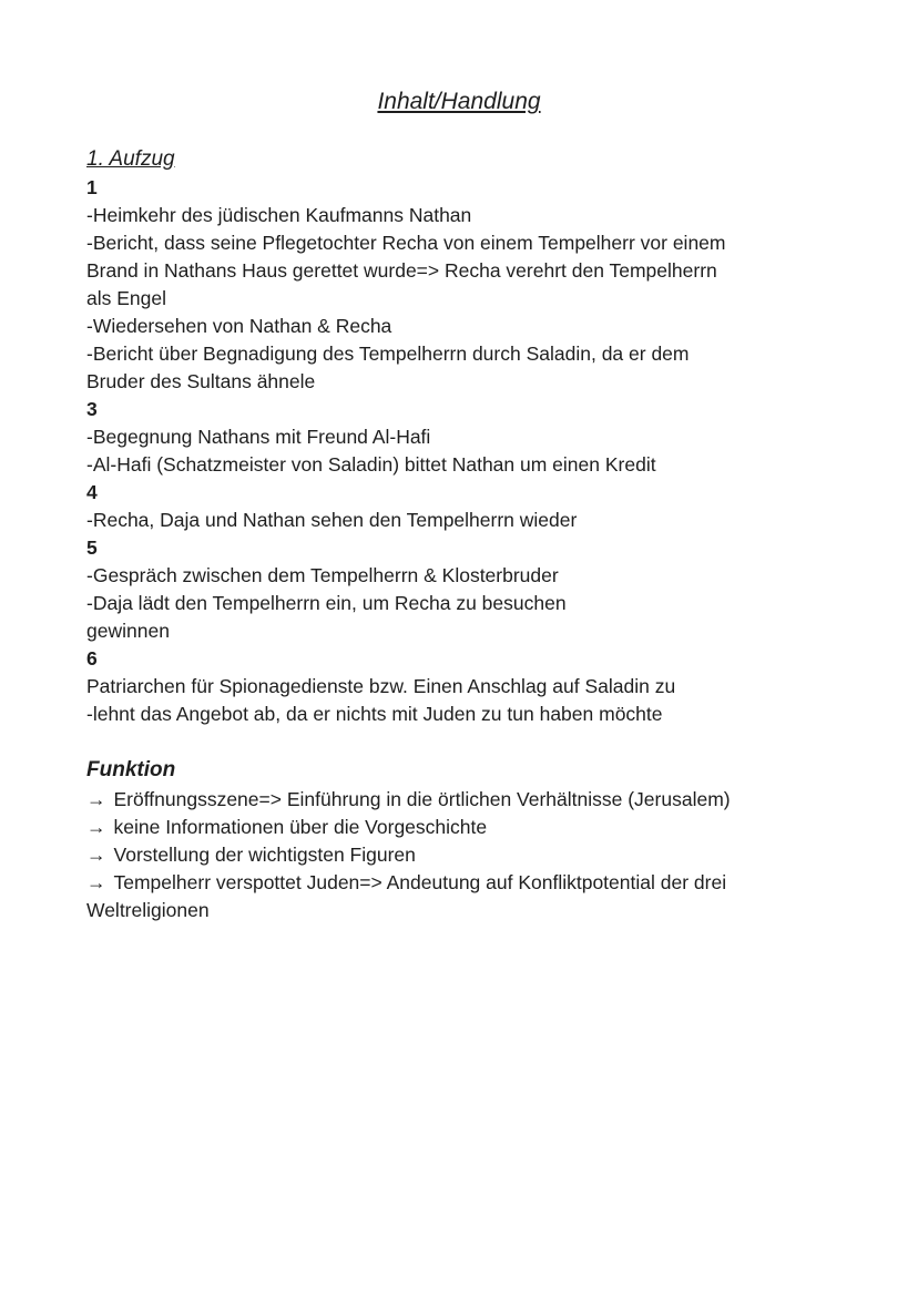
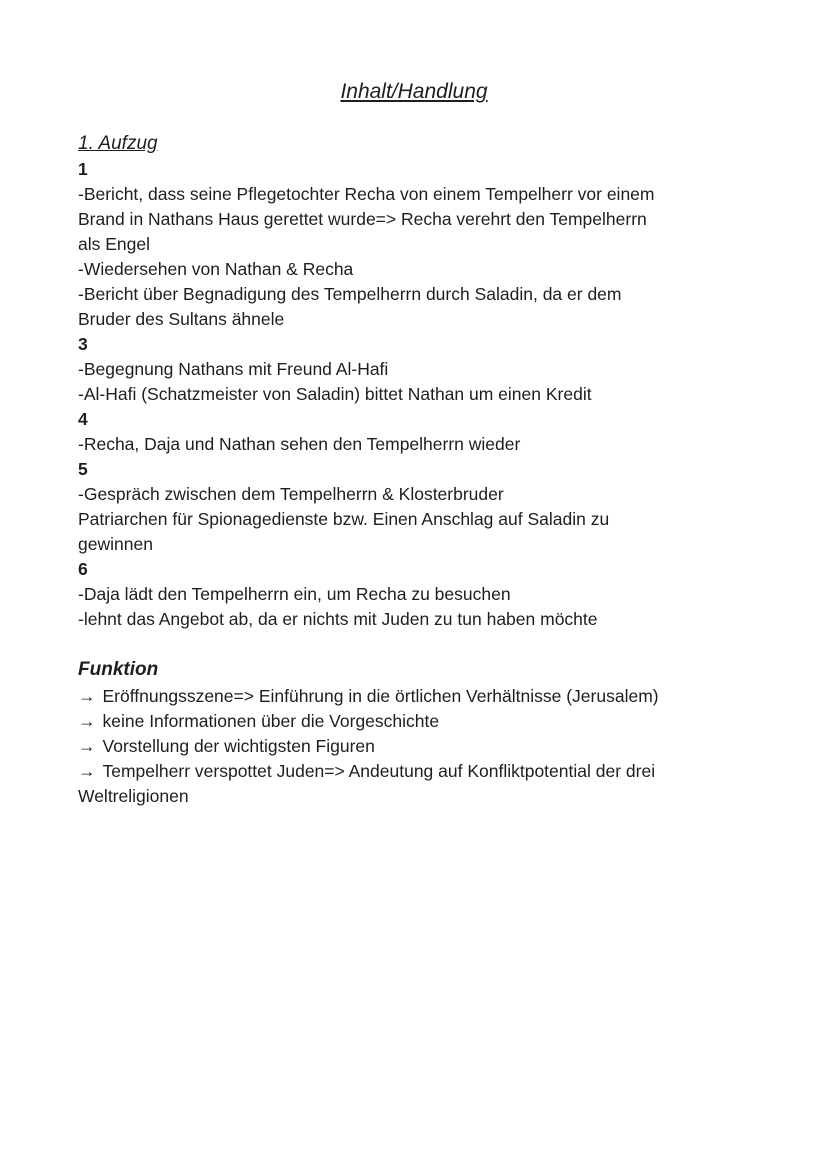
  Inhalt/Handlung
  1. Aufzug
  1
- -Heimkehr des jüdischen Kaufmanns Nathan
  -Bericht, dass seine Pflegetochter Recha von einem Tempelherr vor einem
  Brand in Nathans Haus gerettet wurde=> Recha verehrt den Tempelherrn
  als Engel
  -Wiedersehen von Nathan & Recha
  -Bericht über Begnadigung des Tempelherrn durch Saladin, da er dem
  Bruder des Sultans ähnele
  3
  -Begegnung Nathans mit Freund Al-Hafi
  -Al-Hafi (Schatzmeister von Saladin) bittet Nathan um einen Kredit
  4
  -Recha, Daja und Nathan sehen den Tempelherrn wieder
  5
  -Gespräch zwischen dem Tempelherrn & Klosterbruder
- -Daja lädt den Tempelherrn ein, um Recha zu besuchen
+ Patriarchen für Spionagedienste bzw. Einen Anschlag auf Saladin zu
  gewinnen
  6
- Patriarchen für Spionagedienste bzw. Einen Anschlag auf Saladin zu
+ -Daja lädt den Tempelherrn ein, um Recha zu besuchen
  -lehnt das Angebot ab, da er nichts mit Juden zu tun haben möchte
  Funktion
  → Eröffnungsszene=> Einführung in die örtlichen Verhältnisse (Jerusalem)
  → keine Informationen über die Vorgeschichte
  → Vorstellung der wichtigsten Figuren
  → Tempelherr verspottet Juden=> Andeutung auf Konfliktpotential der drei
  Weltreligionen
